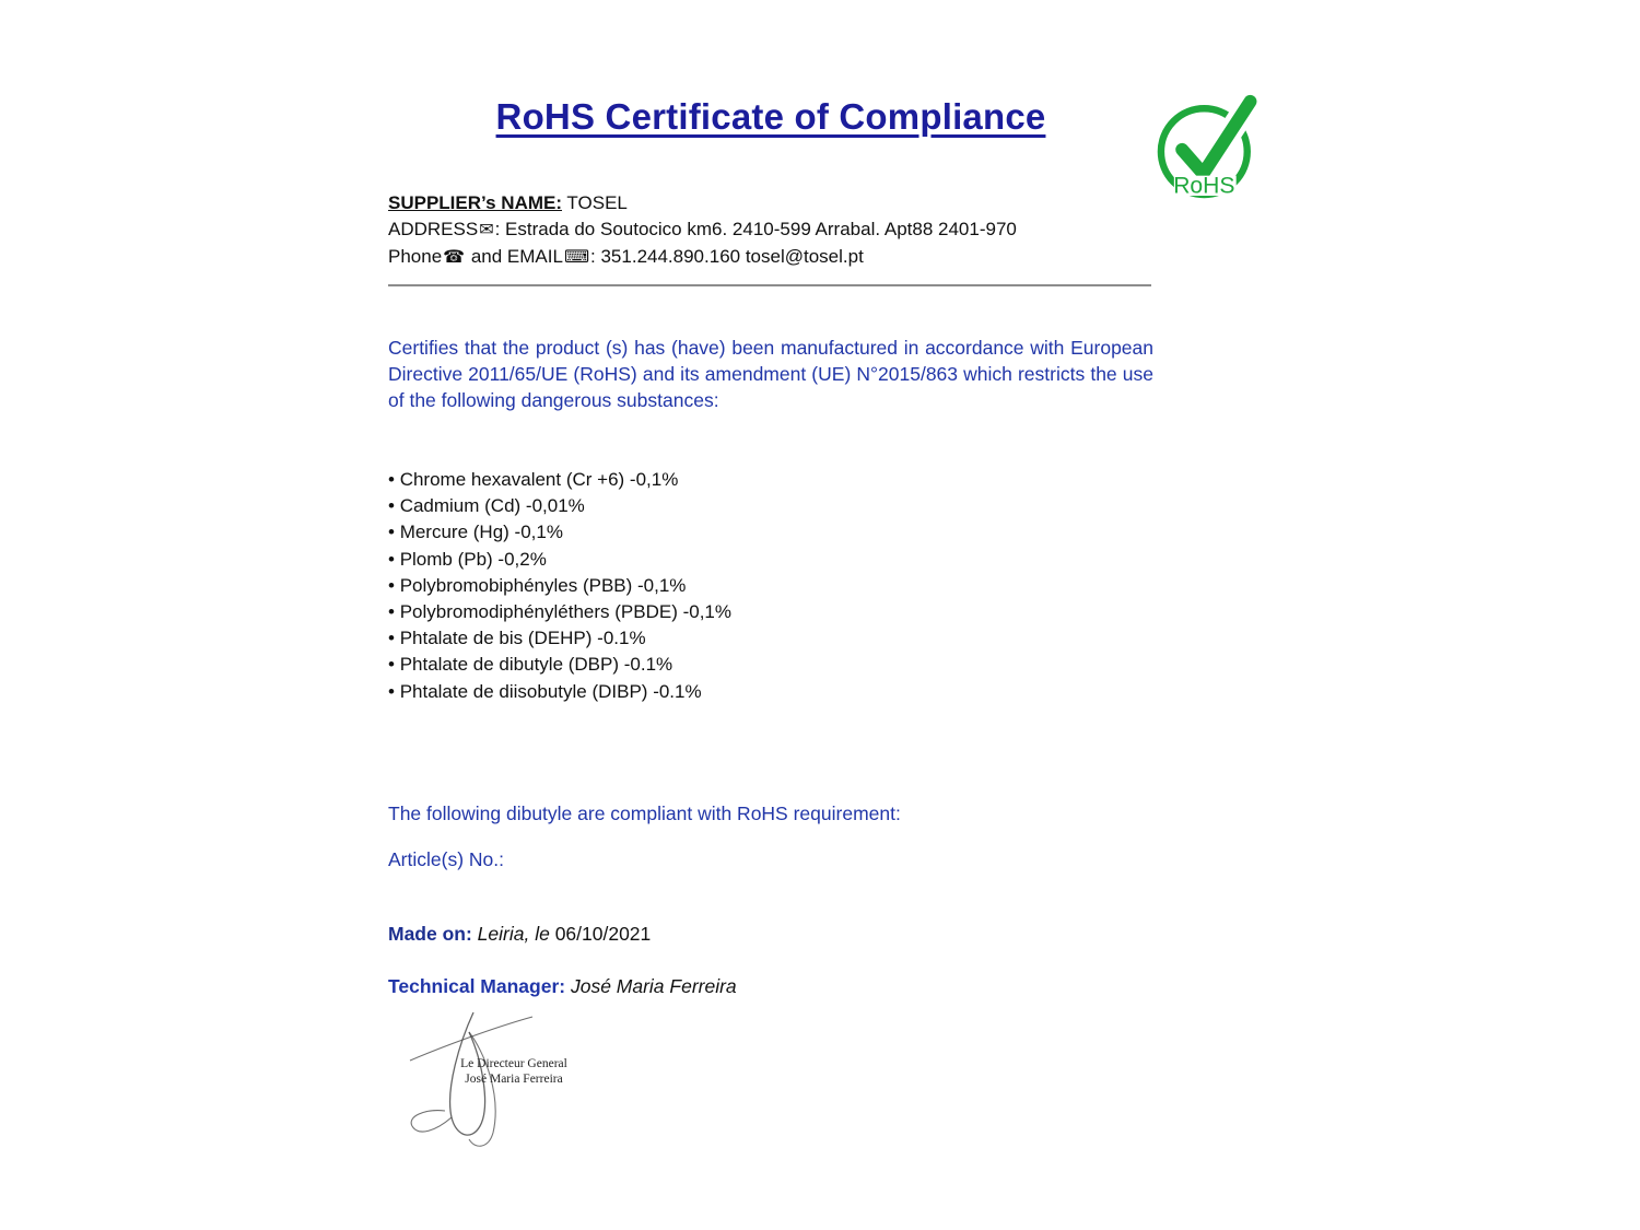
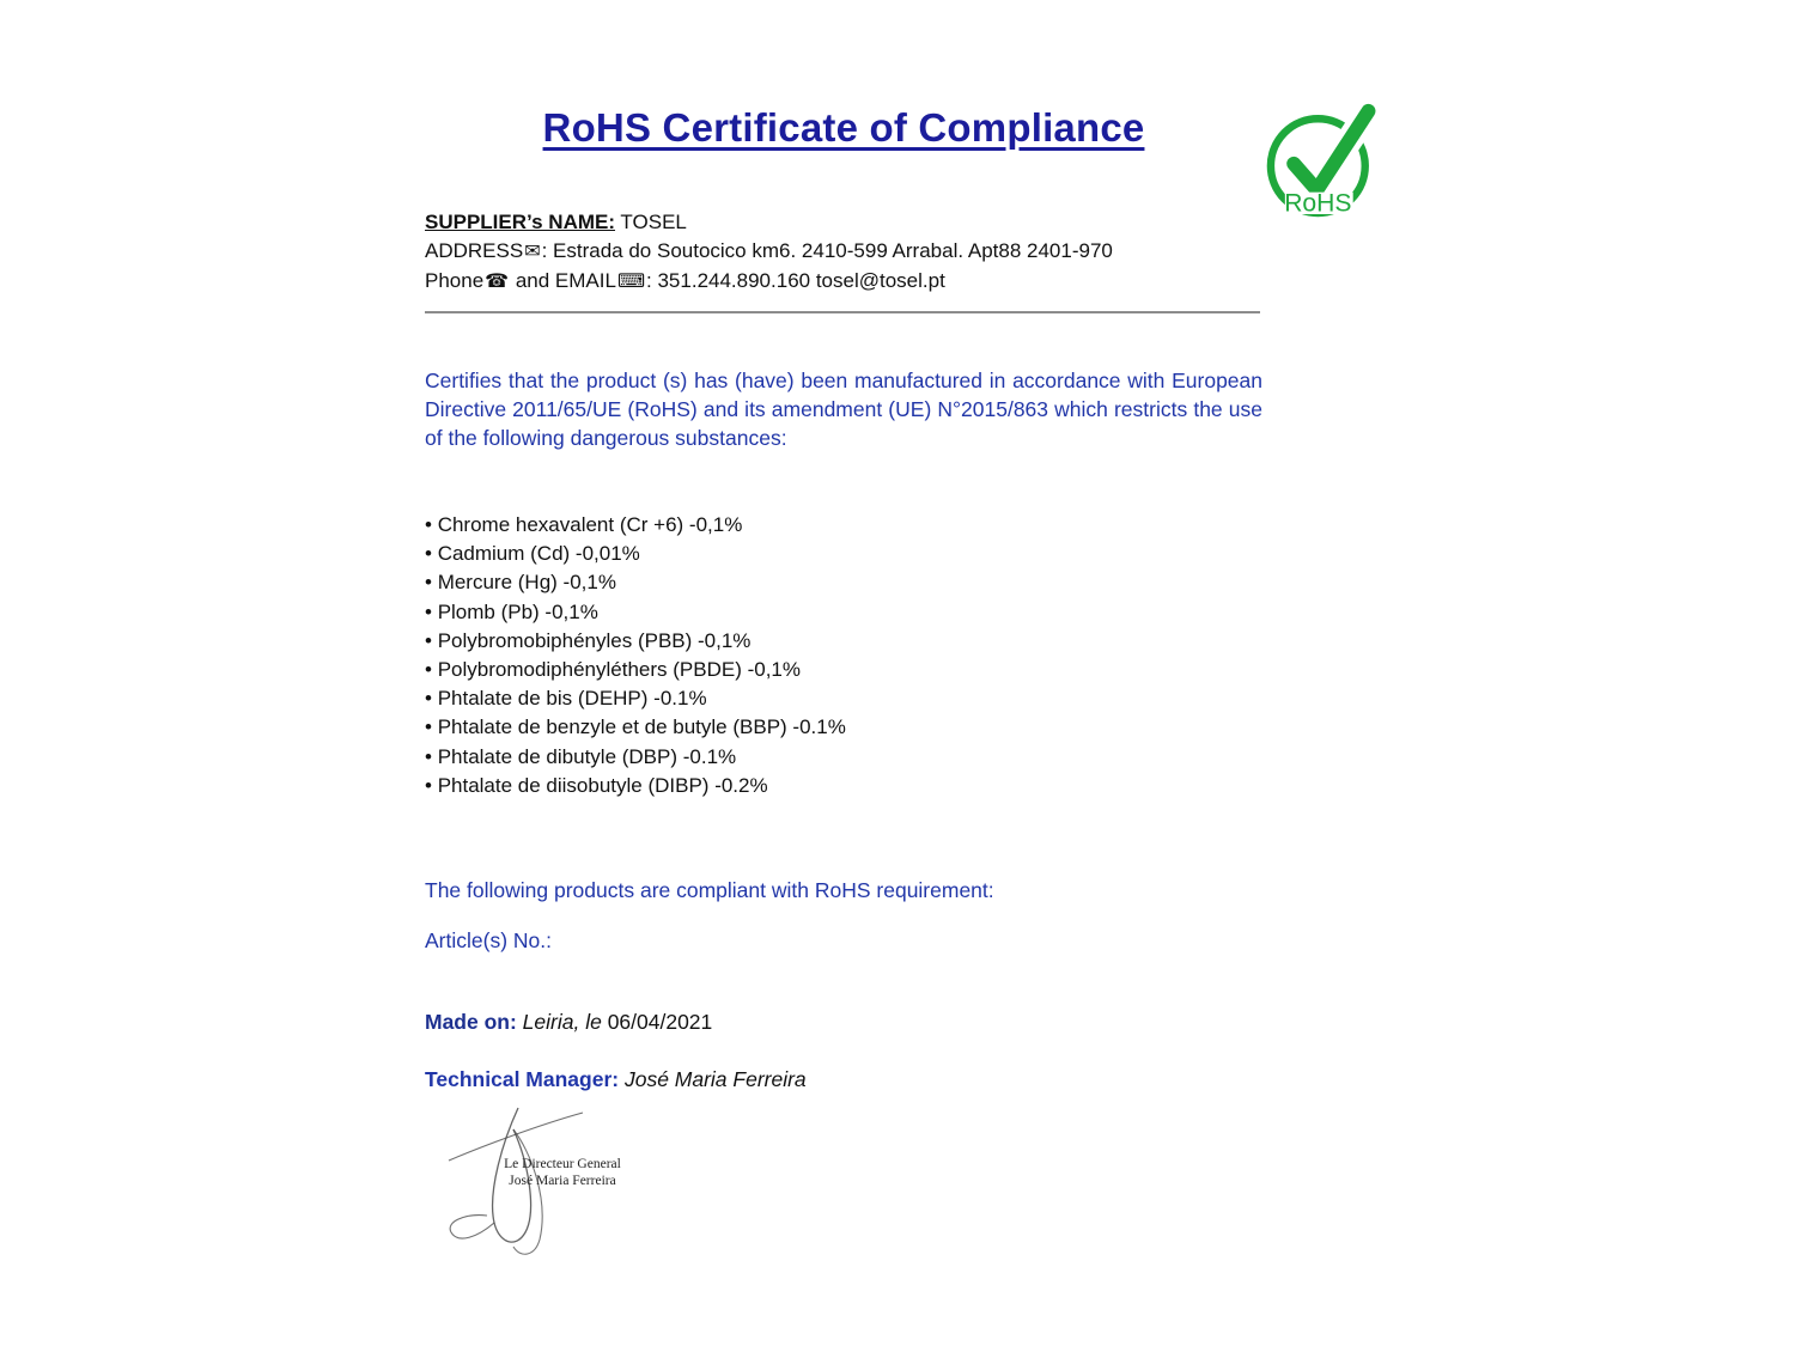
  RoHS Certificate of Compliance
  RoHS
  SUPPLIER’s NAME: TOSEL
  ADDRESS✉: Estrada do Soutocico km6. 2410-599 Arrabal. Apt88 2401-970
  Phone☎ and EMAIL⌨: 351.244.890.160 tosel@tosel.pt
  Certifies that the product (s) has (have) been manufactured in accordance with European Directive 2011/65/UE (RoHS) and its amendment (UE) N°2015/863 which restricts the use of the following dangerous substances:
  Chrome hexavalent (Cr +6) -0,1%
  Cadmium (Cd) -0,01%
  Mercure (Hg) -0,1%
- Plomb (Pb) -0,2%
+ Plomb (Pb) -0,1%
  Polybromobiphényles (PBB) -0,1%
  Polybromodiphényléthers (PBDE) -0,1%
  Phtalate de bis (DEHP) -0.1%
+ Phtalate de benzyle et de butyle (BBP) -0.1%
  Phtalate de dibutyle (DBP) -0.1%
- Phtalate de diisobutyle (DIBP) -0.1%
+ Phtalate de diisobutyle (DIBP) -0.2%
- The following dibutyle are compliant with RoHS requirement:
+ The following products are compliant with RoHS requirement:
  Article(s) No.:
- Made on: Leiria, le 06/10/2021
+ Made on: Leiria, le 06/04/2021
  Technical Manager: José Maria Ferreira
  Le Directeur General
  José Maria Ferreira
